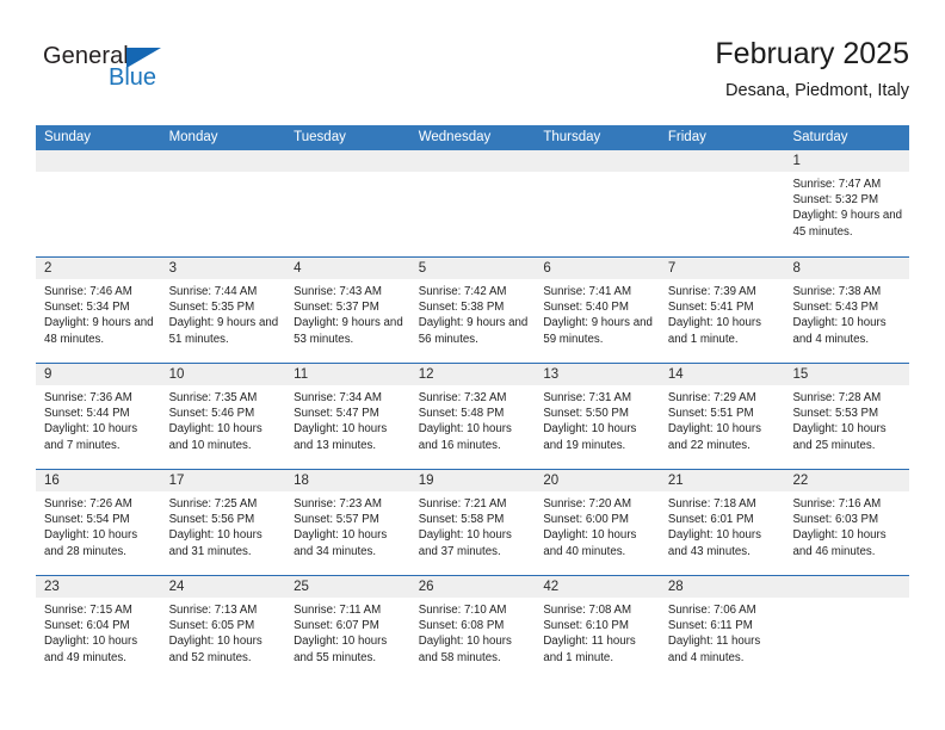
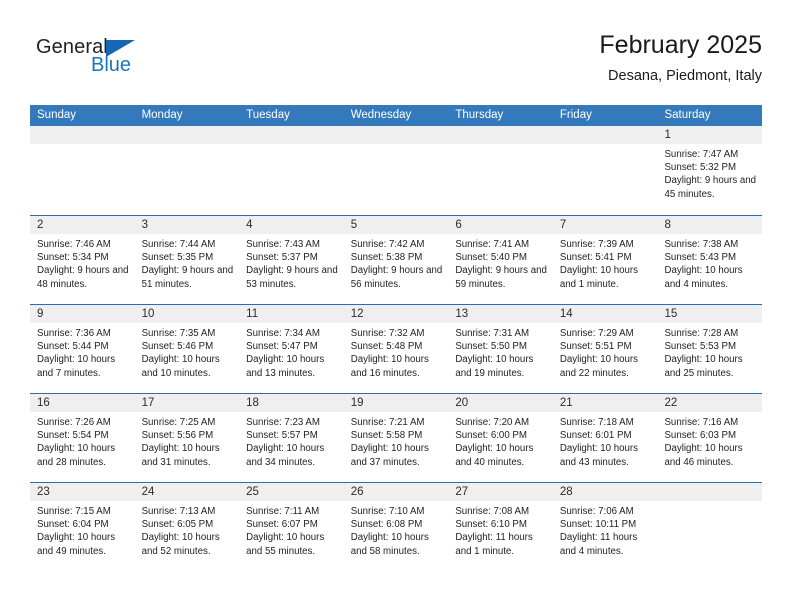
  General
  Blue
  February 2025
  Desana, Piedmont, Italy
  Sunday
  Monday
  Tuesday
  Wednesday
  Thursday
  Friday
  Saturday
  1
  Sunrise: 7:47 AM
  Sunset: 5:32 PM
  Daylight: 9 hours and 45 minutes.
  2
  Sunrise: 7:46 AM
  Sunset: 5:34 PM
  Daylight: 9 hours and 48 minutes.
  3
  Sunrise: 7:44 AM
  Sunset: 5:35 PM
  Daylight: 9 hours and 51 minutes.
  4
  Sunrise: 7:43 AM
  Sunset: 5:37 PM
  Daylight: 9 hours and 53 minutes.
  5
  Sunrise: 7:42 AM
  Sunset: 5:38 PM
  Daylight: 9 hours and 56 minutes.
  6
  Sunrise: 7:41 AM
  Sunset: 5:40 PM
  Daylight: 9 hours and 59 minutes.
  7
  Sunrise: 7:39 AM
  Sunset: 5:41 PM
  Daylight: 10 hours and 1 minute.
  8
  Sunrise: 7:38 AM
  Sunset: 5:43 PM
  Daylight: 10 hours and 4 minutes.
  9
  Sunrise: 7:36 AM
  Sunset: 5:44 PM
  Daylight: 10 hours and 7 minutes.
  10
  Sunrise: 7:35 AM
  Sunset: 5:46 PM
  Daylight: 10 hours and 10 minutes.
  11
  Sunrise: 7:34 AM
  Sunset: 5:47 PM
  Daylight: 10 hours and 13 minutes.
  12
  Sunrise: 7:32 AM
  Sunset: 5:48 PM
  Daylight: 10 hours and 16 minutes.
  13
  Sunrise: 7:31 AM
  Sunset: 5:50 PM
  Daylight: 10 hours and 19 minutes.
  14
  Sunrise: 7:29 AM
  Sunset: 5:51 PM
  Daylight: 10 hours and 22 minutes.
  15
  Sunrise: 7:28 AM
  Sunset: 5:53 PM
  Daylight: 10 hours and 25 minutes.
  16
  Sunrise: 7:26 AM
  Sunset: 5:54 PM
  Daylight: 10 hours and 28 minutes.
  17
  Sunrise: 7:25 AM
  Sunset: 5:56 PM
  Daylight: 10 hours and 31 minutes.
  18
  Sunrise: 7:23 AM
  Sunset: 5:57 PM
  Daylight: 10 hours and 34 minutes.
  19
  Sunrise: 7:21 AM
  Sunset: 5:58 PM
  Daylight: 10 hours and 37 minutes.
  20
  Sunrise: 7:20 AM
  Sunset: 6:00 PM
  Daylight: 10 hours and 40 minutes.
  21
  Sunrise: 7:18 AM
  Sunset: 6:01 PM
  Daylight: 10 hours and 43 minutes.
  22
  Sunrise: 7:16 AM
  Sunset: 6:03 PM
  Daylight: 10 hours and 46 minutes.
  23
  Sunrise: 7:15 AM
  Sunset: 6:04 PM
  Daylight: 10 hours and 49 minutes.
  24
  Sunrise: 7:13 AM
  Sunset: 6:05 PM
  Daylight: 10 hours and 52 minutes.
  25
  Sunrise: 7:11 AM
  Sunset: 6:07 PM
  Daylight: 10 hours and 55 minutes.
  26
  Sunrise: 7:10 AM
  Sunset: 6:08 PM
  Daylight: 10 hours and 58 minutes.
- 42
+ 27
  Sunrise: 7:08 AM
  Sunset: 6:10 PM
  Daylight: 11 hours and 1 minute.
  28
  Sunrise: 7:06 AM
- Sunset: 6:11 PM
+ Sunset: 10:11 PM
  Daylight: 11 hours and 4 minutes.
